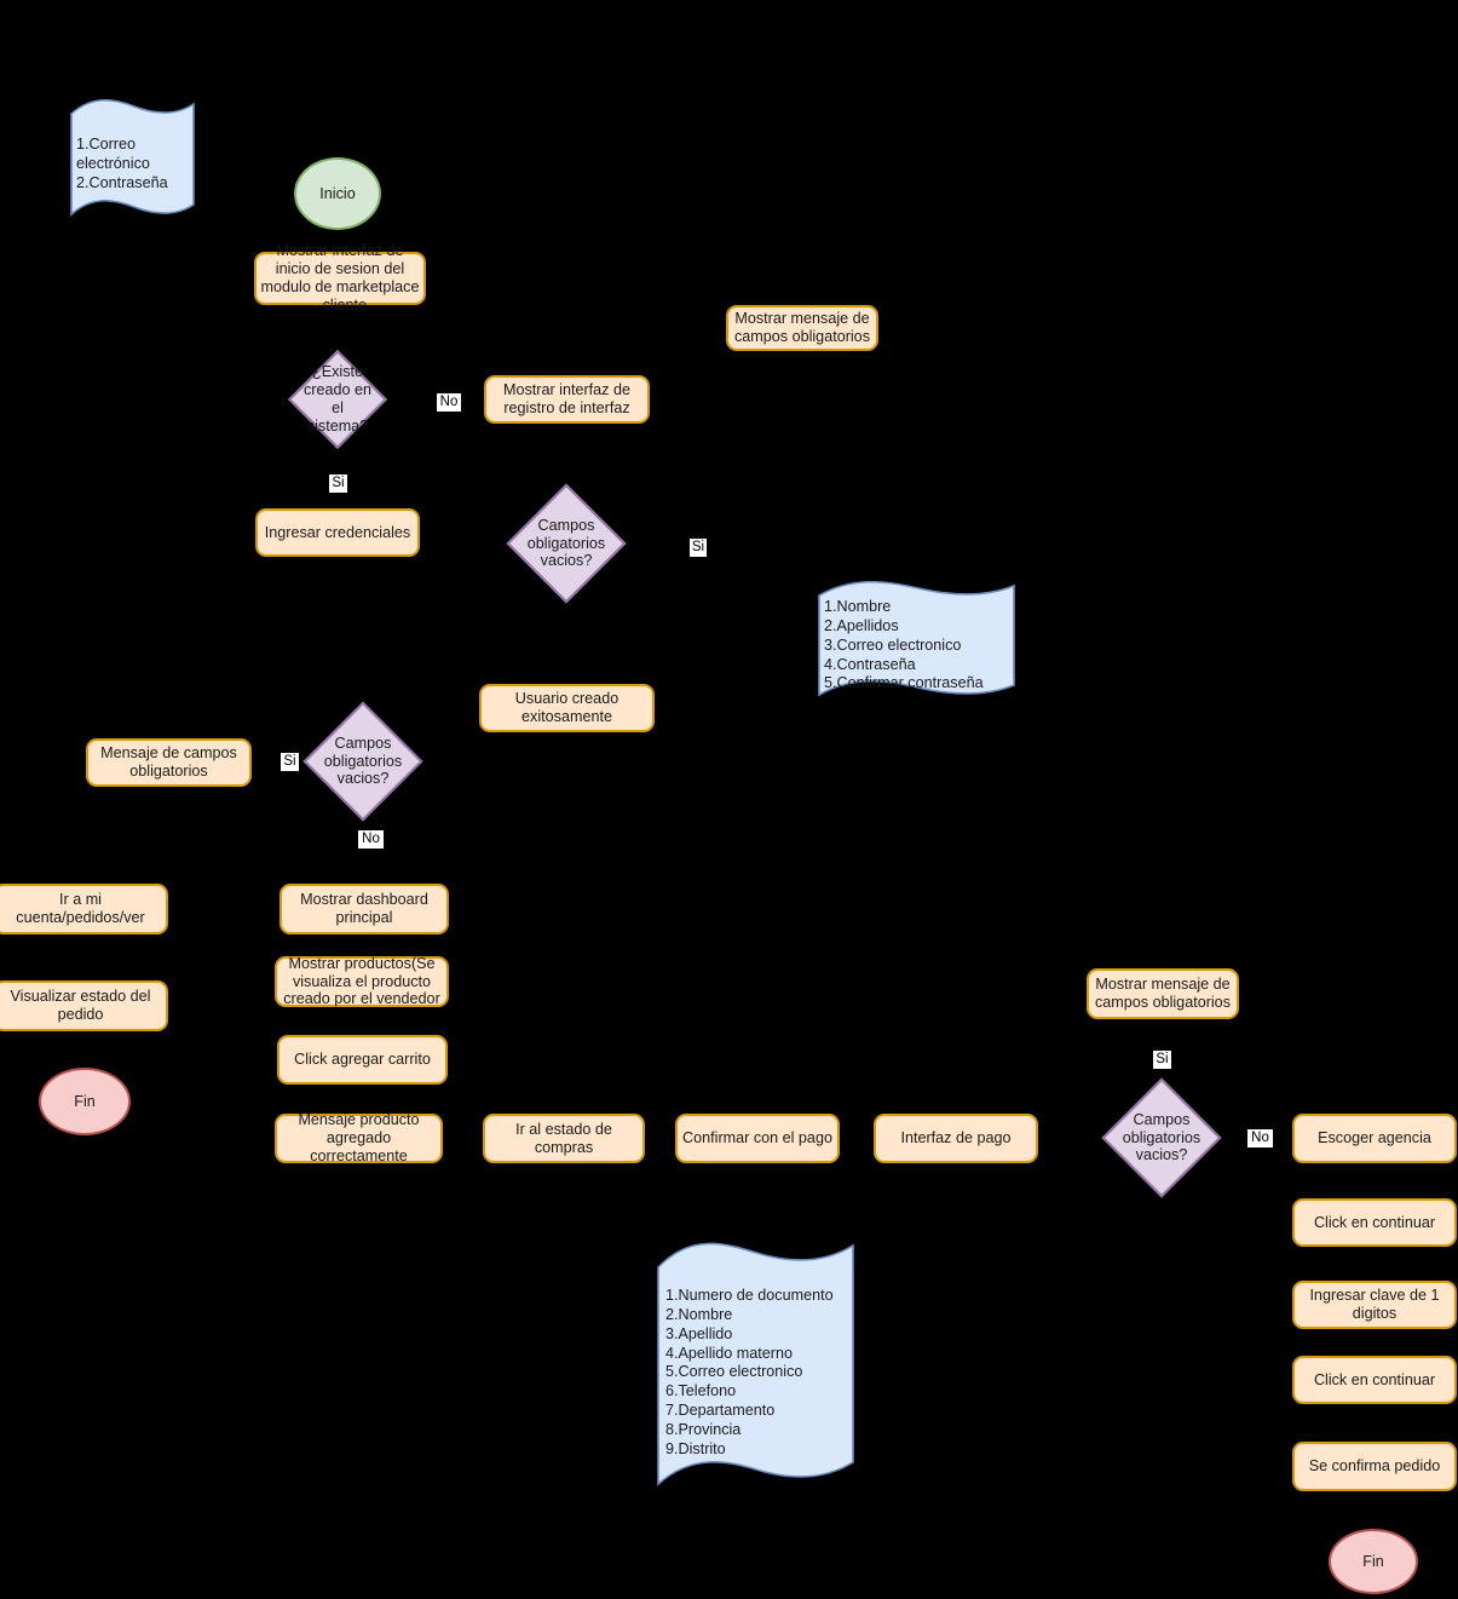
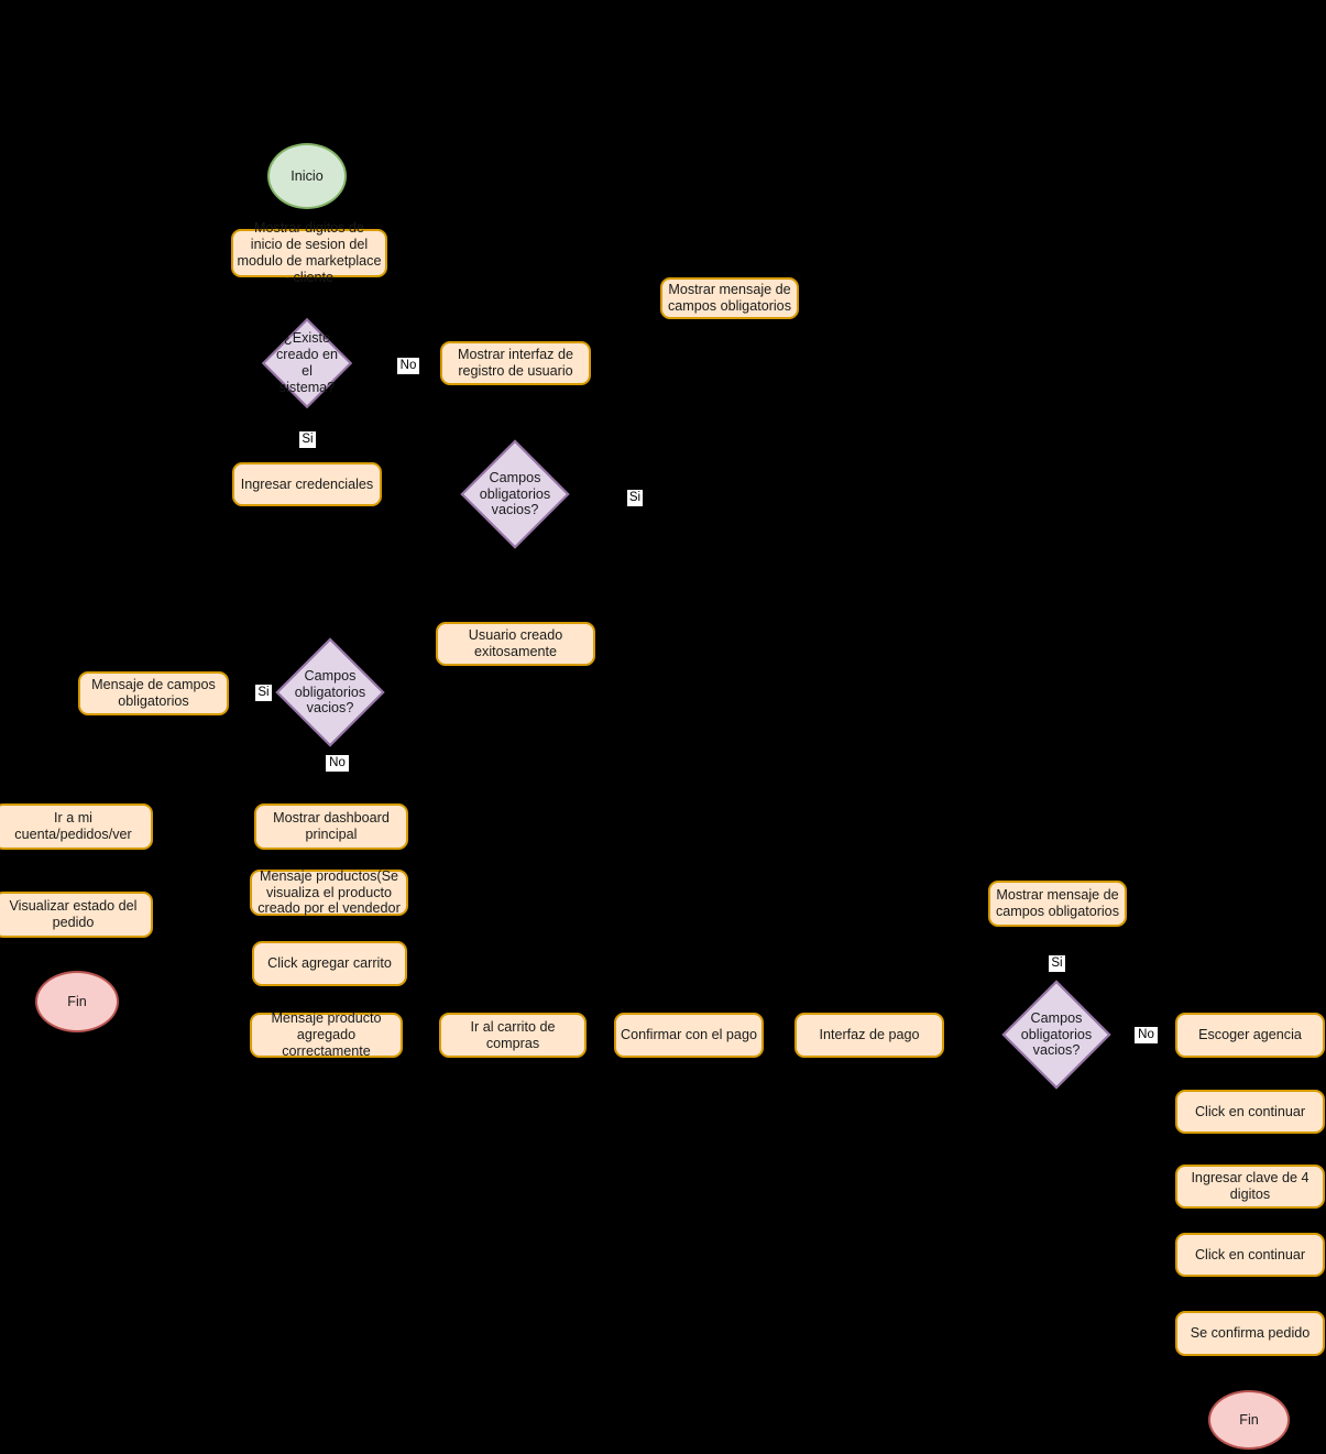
- 1.Correo electrónico
- 2.Contraseña
- 1.Nombre
- 2.Apellidos
- 3.Correo electronico
- 4.Contraseña
- 5.Confirmar contraseña
- 1.Numero de documento
- 2.Nombre
- 3.Apellido
- 4.Apellido materno
- 5.Correo electronico
- 6.Telefono
- 7.Departamento
- 8.Provincia
- 9.Distrito
  Inicio
  Fin
  Fin
- Mostrar interfaz de inicio de sesion del modulo de marketplace - cliente
+ Mostrar digitos de inicio de sesion del modulo de marketplace - cliente
  Mostrar mensaje de campos obligatorios
- Mostrar interfaz de registro de interfaz
+ Mostrar interfaz de registro de usuario
  Ingresar credenciales
  Usuario creado exitosamente
  Mensaje de campos obligatorios
  Ir a mi cuenta/pedidos/ver
  Mostrar dashboard principal
  Visualizar estado del pedido
- Mostrar productos(Se visualiza el producto creado por el vendedor
+ Mensaje productos(Se visualiza el producto creado por el vendedor
  Mostrar mensaje de campos obligatorios
  Click agregar carrito
  Mensaje producto agregado correctamente
- Ir al estado de compras
+ Ir al carrito de compras
  Confirmar con el pago
  Interfaz de pago
  Escoger agencia
  Click en continuar
- Ingresar clave de 1 digitos
+ Ingresar clave de 4 digitos
  Click en continuar
  Se confirma pedido
  ¿Existe creado en el sistema?
  Campos obligatorios vacios?
  Campos obligatorios vacios?
  Campos obligatorios vacios?
  No
  Si
  Si
  Si
  No
  Si
  No
